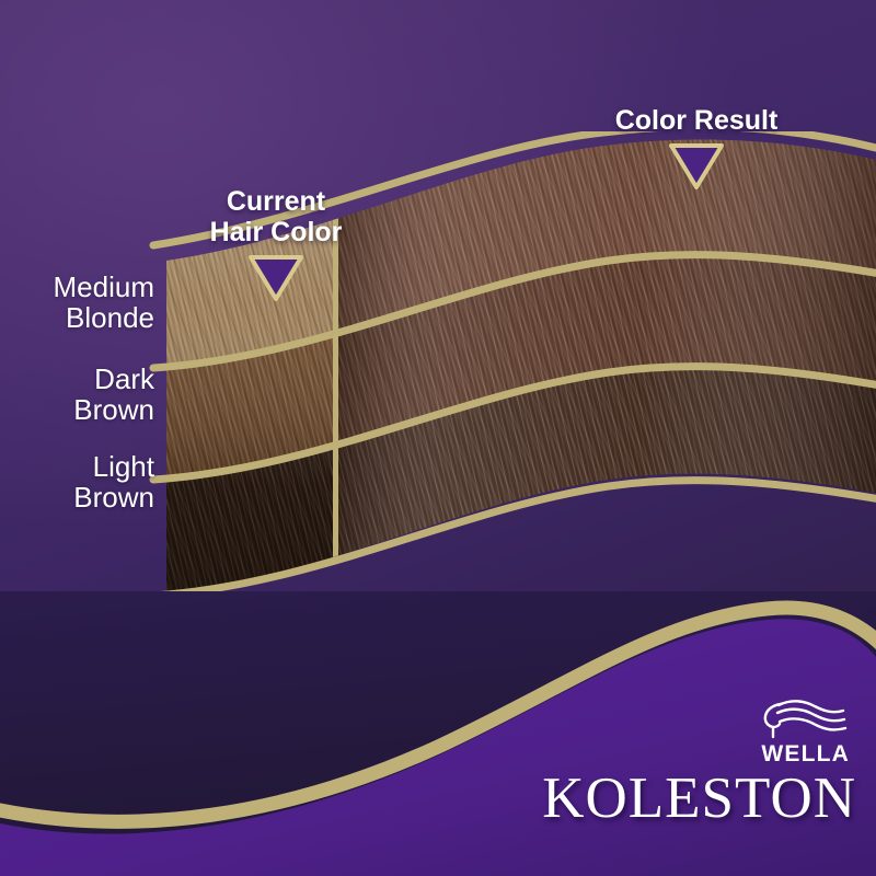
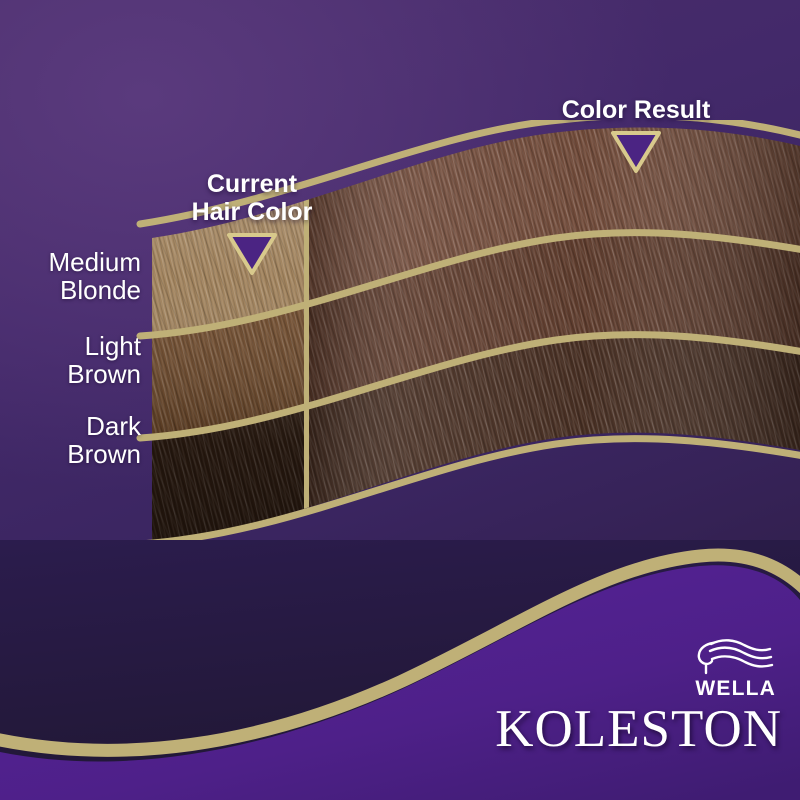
  Medium
  Blonde
- Dark
+ Light
  Brown
- Light
+ Dark
  Brown
  Current
  Hair Color
  Color Result
  WELLA
  KOLESTON
